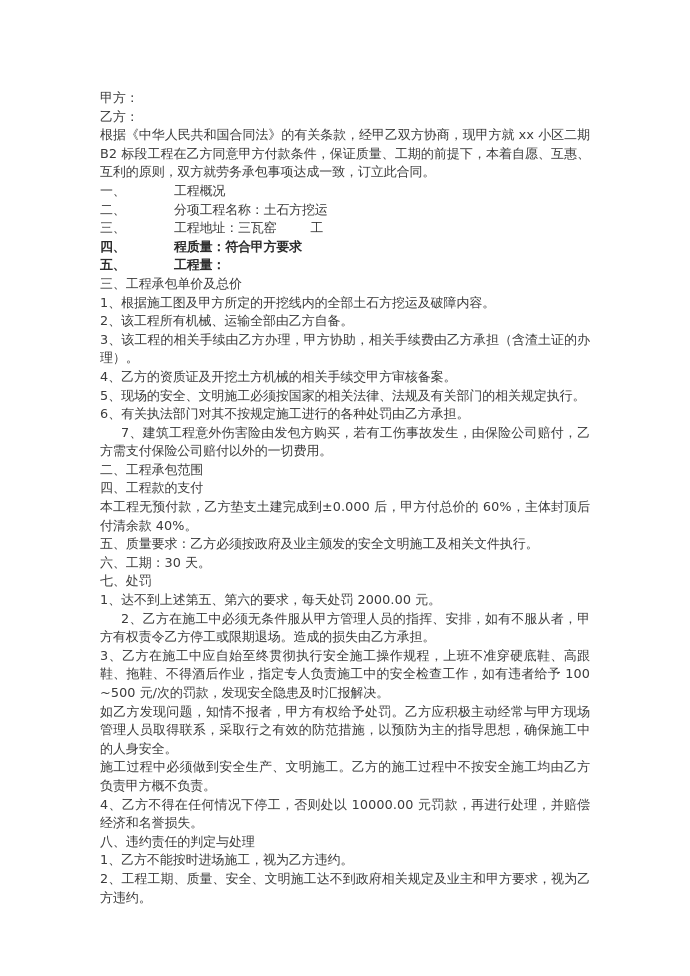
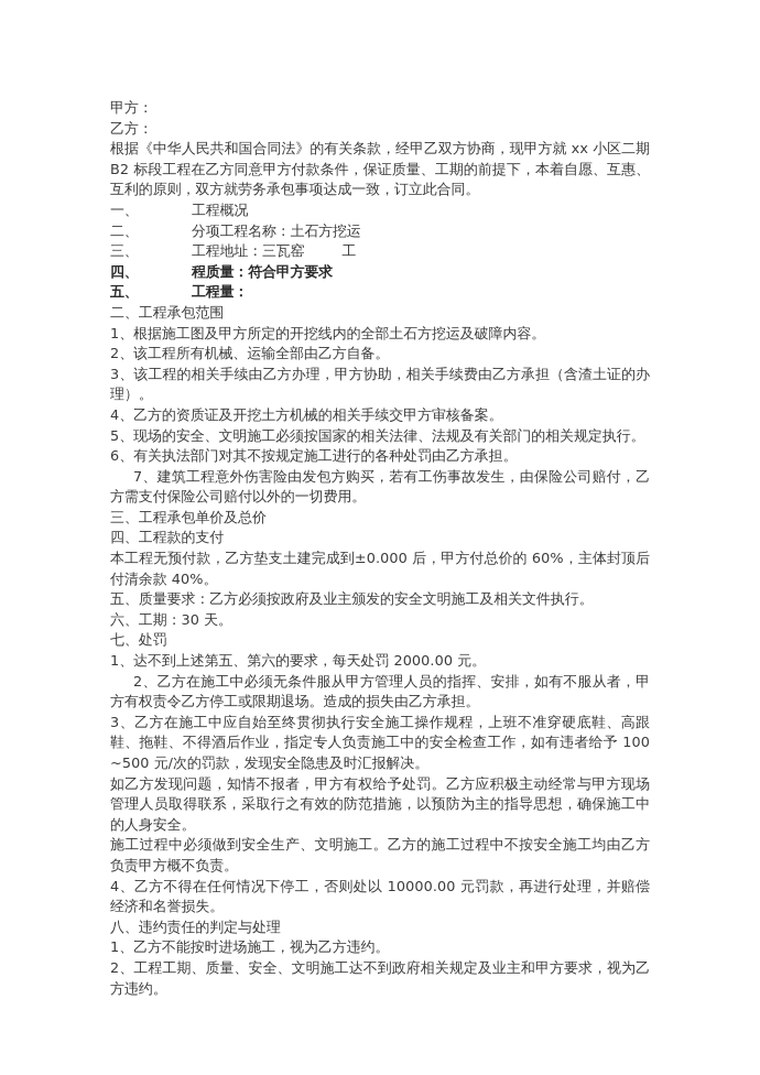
  甲方：
  乙方：
  根据《中华人民共和国合同法》的有关条款，经甲乙双方协商，现甲方就 xx 小区二期 B2 标段工程在乙方同意甲方付款条件，保证质量、工期的前提下，本着自愿、互惠、互利的原则，双方就劳务承包事项达成一致，订立此合同。
  一、 工程概况
  二、 分项工程名称：土石方挖运
  三、 工程地址：三瓦窑 工
  四、 程质量：符合甲方要求
  五、 工程量：
- 三、工程承包单价及总价
+ 二、工程承包范围
  1、根据施工图及甲方所定的开挖线内的全部土石方挖运及破障内容。
  2、该工程所有机械、运输全部由乙方自备。
  3、该工程的相关手续由乙方办理，甲方协助，相关手续费由乙方承担（含渣土证的办理）。
  4、乙方的资质证及开挖土方机械的相关手续交甲方审核备案。
  5、现场的安全、文明施工必须按国家的相关法律、法规及有关部门的相关规定执行。
  6、有关执法部门对其不按规定施工进行的各种处罚由乙方承担。
  7、建筑工程意外伤害险由发包方购买，若有工伤事故发生，由保险公司赔付，乙方需支付保险公司赔付以外的一切费用。
- 二、工程承包范围
+ 三、工程承包单价及总价
  四、工程款的支付
  本工程无预付款，乙方垫支土建完成到±0.000 后，甲方付总价的 60%，主体封顶后付清余款 40%。
  五、质量要求：乙方必须按政府及业主颁发的安全文明施工及相关文件执行。
  六、工期：30 天。
  七、处罚
  1、达不到上述第五、第六的要求，每天处罚 2000.00 元。
  2、乙方在施工中必须无条件服从甲方管理人员的指挥、安排，如有不服从者，甲方有权责令乙方停工或限期退场。造成的损失由乙方承担。
  3、乙方在施工中应自始至终贯彻执行安全施工操作规程，上班不准穿硬底鞋、高跟鞋、拖鞋、不得酒后作业，指定专人负责施工中的安全检查工作，如有违者给予 100~500 元/次的罚款，发现安全隐患及时汇报解决。
  如乙方发现问题，知情不报者，甲方有权给予处罚。乙方应积极主动经常与甲方现场管理人员取得联系，采取行之有效的防范措施，以预防为主的指导思想，确保施工中的人身安全。
  施工过程中必须做到安全生产、文明施工。乙方的施工过程中不按安全施工均由乙方负责甲方概不负责。
  4、乙方不得在任何情况下停工，否则处以 10000.00 元罚款，再进行处理，并赔偿经济和名誉损失。
  八、违约责任的判定与处理
  1、乙方不能按时进场施工，视为乙方违约。
  2、工程工期、质量、安全、文明施工达不到政府相关规定及业主和甲方要求，视为乙方违约。
